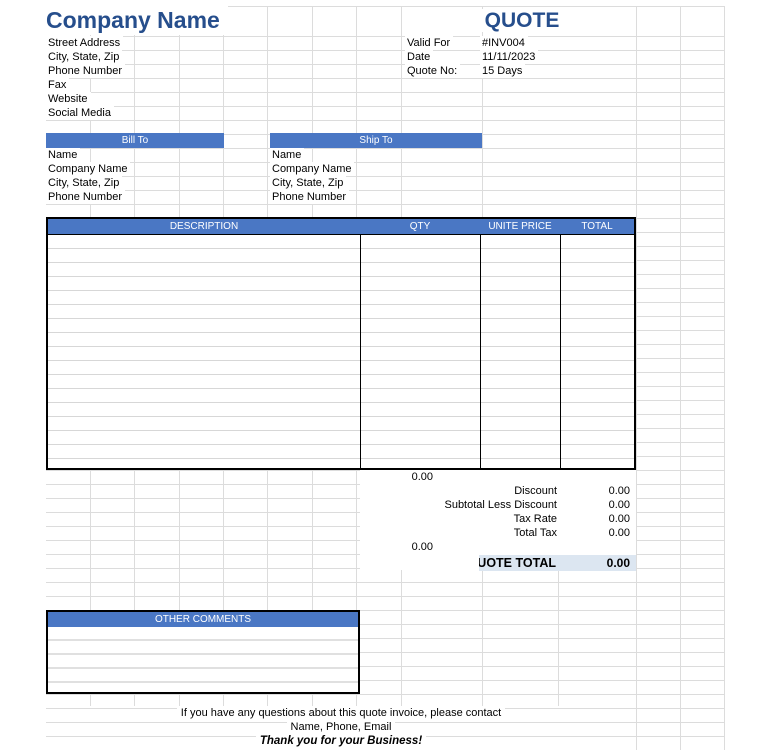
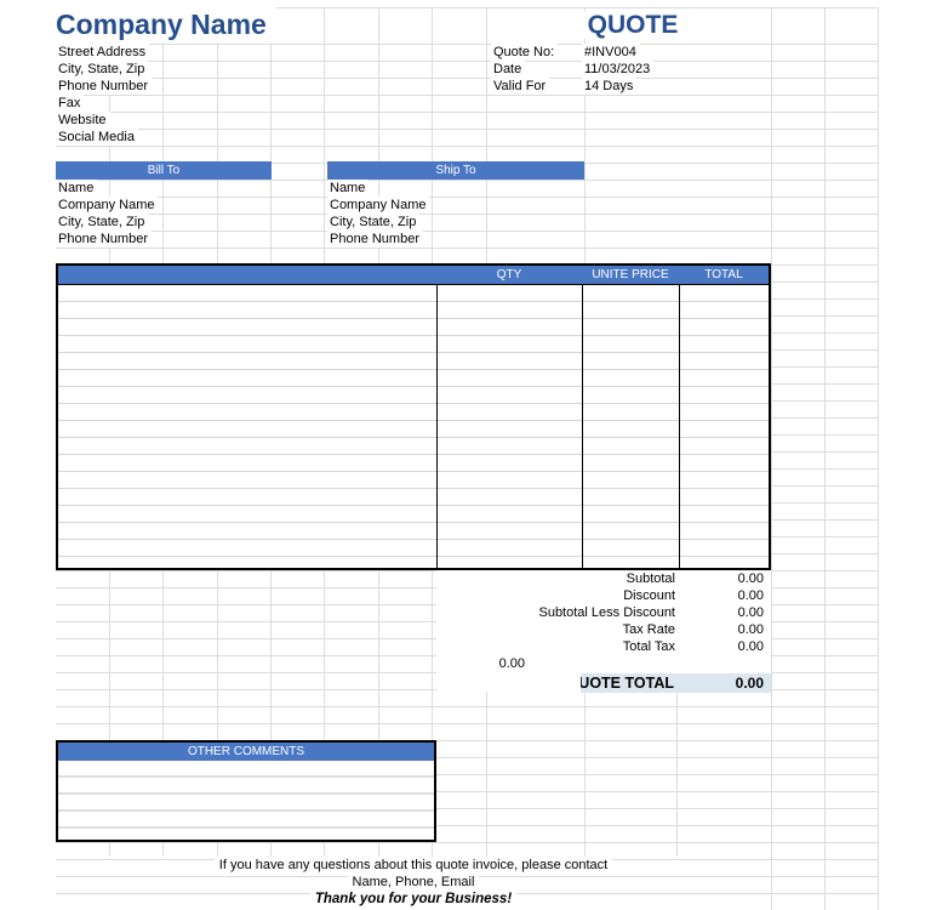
  Company Name
  QUOTE
  Street Address
  City, State, Zip
  Phone Number
  Fax
  Website
  Social Media
- Valid For
+ Quote No:
  #INV004
  Date
- 11/11/2023
+ 11/03/2023
- Quote No:
+ Valid For
- 15 Days
+ 14 Days
  Bill To
  Ship To
  Name
  Company Name
  City, State, Zip
  Phone Number
  Name
  Company Name
  City, State, Zip
  Phone Number
- DESCRIPTION
  QTY
  UNITE PRICE
  TOTAL
+ Subtotal
  0.00
  Discount
  0.00
  Subtotal Less Discount
  0.00
  Tax Rate
  0.00
  Total Tax
  0.00
  0.00
  UOTE TOTAL
  0.00
  OTHER COMMENTS
  If you have any questions about this quote invoice, please contact
  Name, Phone, Email
  Thank you for your Business!
